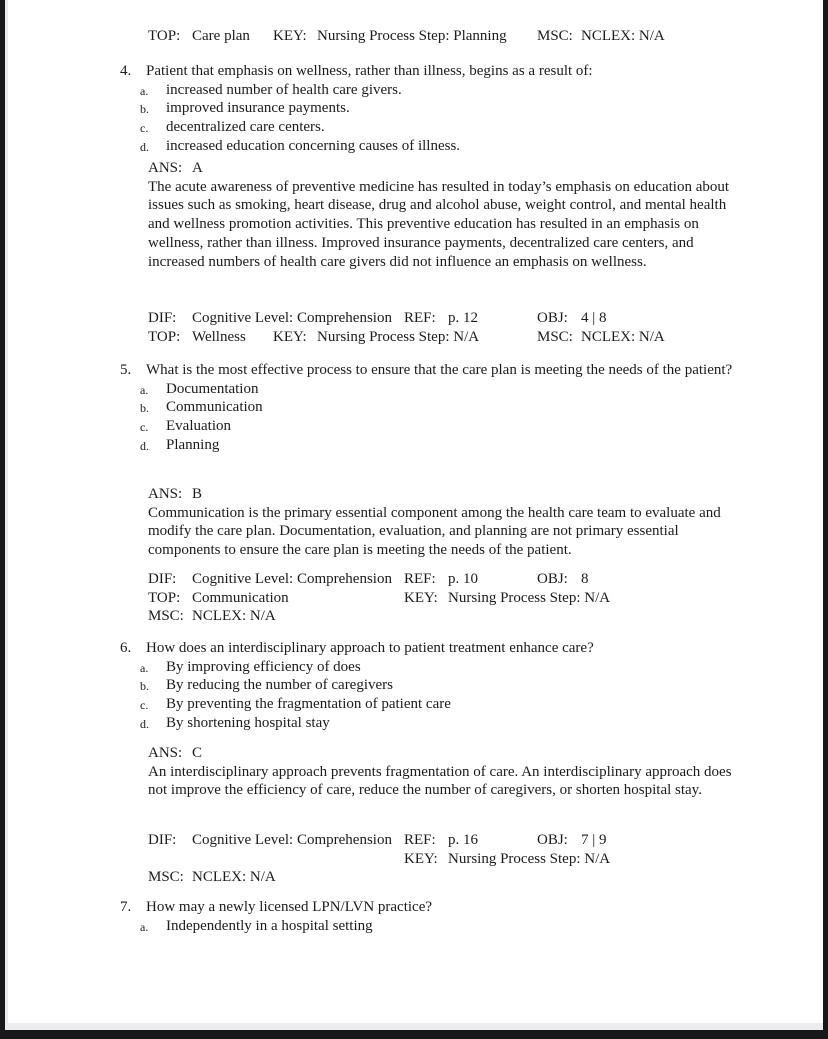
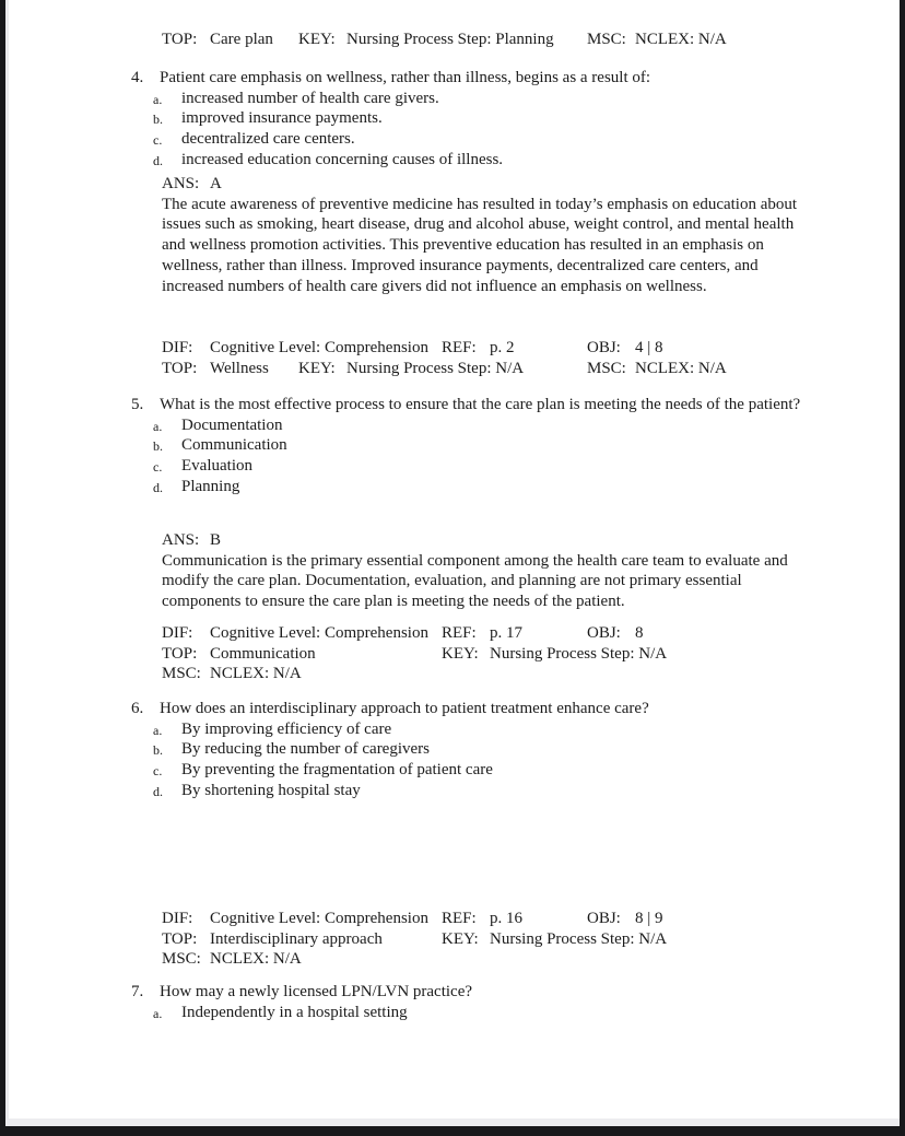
  TOP: Care plan
  KEY: Nursing Process Step: Planning
  MSC: NCLEX: N/A
  4.
- Patient that emphasis on wellness, rather than illness, begins as a result of:
+ Patient care emphasis on wellness, rather than illness, begins as a result of:
  a.
  increased number of health care givers.
  b.
  improved insurance payments.
  c.
  decentralized care centers.
  d.
  increased education concerning causes of illness.
  ANS: A
  The acute awareness of preventive medicine has resulted in today’s emphasis on education about issues such as smoking, heart disease, drug and alcohol abuse, weight control, and mental health and wellness promotion activities. This preventive education has resulted in an emphasis on wellness, rather than illness. Improved insurance payments, decentralized care centers, and increased numbers of health care givers did not influence an emphasis on wellness.
  DIF: Cognitive Level: Comprehension
- REF: p. 12
+ REF: p. 2
  OBJ: 4 | 8
  TOP: Wellness
  KEY: Nursing Process Step: N/A
  MSC: NCLEX: N/A
  5.
  What is the most effective process to ensure that the care plan is meeting the needs of the patient?
  a.
  Documentation
  b.
  Communication
  c.
  Evaluation
  d.
  Planning
  ANS: B
  Communication is the primary essential component among the health care team to evaluate and modify the care plan. Documentation, evaluation, and planning are not primary essential components to ensure the care plan is meeting the needs of the patient.
  DIF: Cognitive Level: Comprehension
- REF: p. 10
+ REF: p. 17
  OBJ: 8
  TOP: Communication
  KEY: Nursing Process Step: N/A
  MSC: NCLEX: N/A
  6.
  How does an interdisciplinary approach to patient treatment enhance care?
  a.
- By improving efficiency of does
+ By improving efficiency of care
  b.
  By reducing the number of caregivers
  c.
  By preventing the fragmentation of patient care
  d.
  By shortening hospital stay
- ANS: C
- An interdisciplinary approach prevents fragmentation of care. An interdisciplinary approach does not improve the efficiency of care, reduce the number of caregivers, or shorten hospital stay.
  DIF: Cognitive Level: Comprehension
  REF: p. 16
- OBJ: 7 | 9
+ OBJ: 8 | 9
+ TOP: Interdisciplinary approach
  KEY: Nursing Process Step: N/A
  MSC: NCLEX: N/A
  7.
  How may a newly licensed LPN/LVN practice?
  a.
  Independently in a hospital setting
